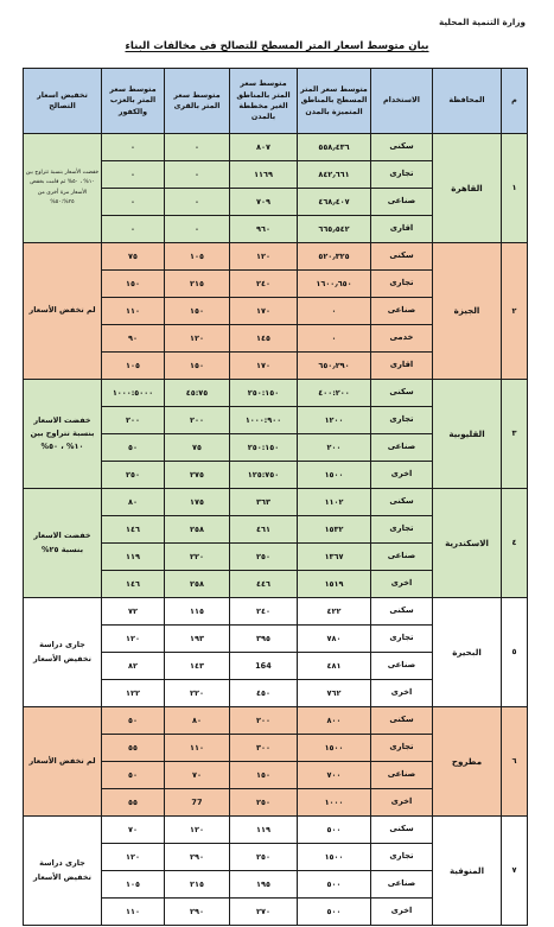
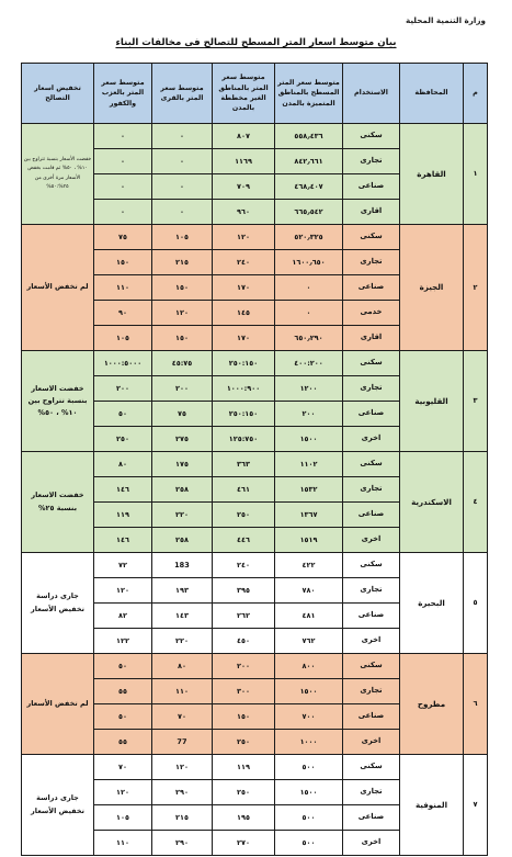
  وزارة التنمية المحلية
  بيان متوسط اسعار المتر المسطح للتصالح فى مخالفات البناء
  تجارى	٨٤٢٫٦٦١	١١٦٩	٠	٠
  صناعى	٤٦٨٫٤٠٧	٧٠٩	٠	٠
  اقارى	٦٦٥٫٥٤٢	٩٦٠	٠	٠
  ٢	الجيزة	سكنى	٥٢٠٫٣٢٥	١٢٠	١٠٥	٧٥	لم تخفض الأسعار
  تجارى	١٦٠٠٫٦٥٠	٢٤٠	٢١٥	١٥٠
  صناعى	٠	١٧٠	١٥٠	١١٠
  خدمى	٠	١٤٥	١٢٠	٩٠
  اقارى	٦٥٠٫٢٩٠	١٧٠	١٥٠	١٠٥
  ٣	القليوبية	سكنى	٤٠٠:٢٠٠	٢٥٠:١٥٠	٤٥:٧٥	١٠٠٠:٥٠٠٠	خفضت الاسعار بنسبة تتراوح بين ١٠% ، ٥٠%
  تجارى	١٢٠٠	١٠٠٠:٩٠٠	٢٠٠	٢٠٠
  صناعى	٢٠٠	٢٥٠:١٥٠	٧٥	٥٠
  اخرى	١٥٠٠	١٢٥:٧٥٠	٢٧٥	٢٥٠
  ٤	الاسكندرية	سكنى	١١٠٢	٣٦٣	١٧٥	٨٠	خفضت الاسعار بنسبة ٢٥%
  تجارى	١٥٣٢	٤٦١	٢٥٨	١٤٦
  صناعى	١٣٦٧	٢٥٠	٢٢٠	١١٩
  اخرى	١٥١٩	٤٤٦	٢٥٨	١٤٦
- ٥	البحيرة	سكنى	٤٢٢	٢٤٠	١١٥	٧٢	جارى دراسة تخفيض الأسعار
+ ٥	البحيرة	سكنى	٤٢٢	٢٤٠	183	٧٢	جارى دراسة تخفيض الأسعار
  تجارى	٧٨٠	٣٩٥	١٩٣	١٢٠
- صناعى	٤٨١	164	١٤٣	٨٢
+ صناعى	٤٨١	٢٦٢	١٤٣	٨٢
  اخرى	٧٦٢	٤٥٠	٢٢٠	١٢٢
  ٦	مطروح	سكنى	٨٠٠	٢٠٠	٨٠	٥٠	لم تخفض الأسعار
  تجارى	١٥٠٠	٣٠٠	١١٠	٥٥
  صناعى	٧٠٠	١٥٠	٧٠	٥٠
  اخرى	١٠٠٠	٢٥٠	77	٥٥
  ٧	المنوفية	سكنى	٥٠٠	١١٩	١٢٠	٧٠	جارى دراسة تخفيض الأسعار
  تجارى	١٥٠٠	٢٥٠	٢٩٠	١٢٠
  صناعى	٥٠٠	١٩٥	٢١٥	١٠٥
  اخرى	٥٠٠	٢٧٠	٢٩٠	١١٠
